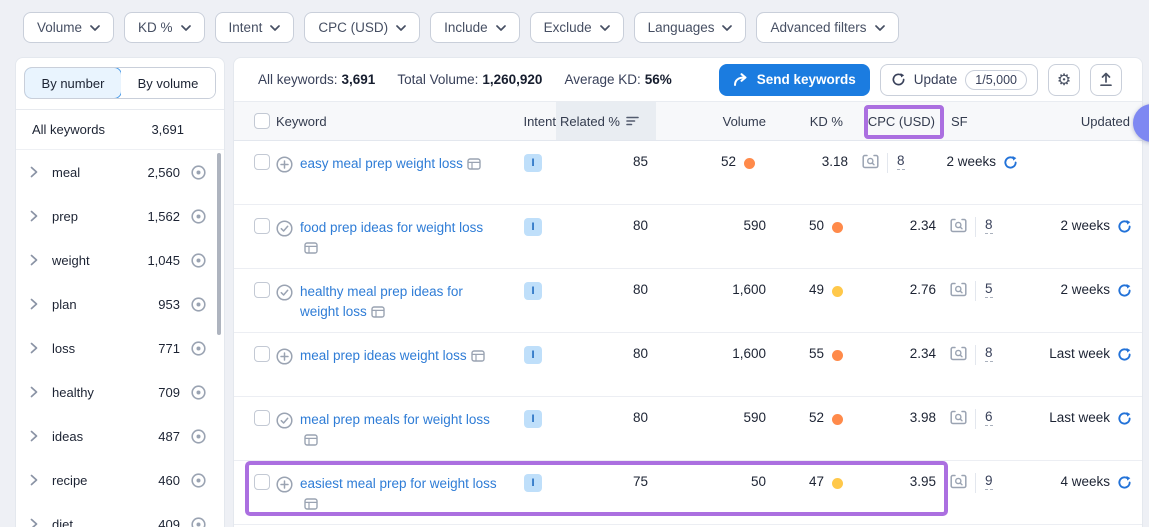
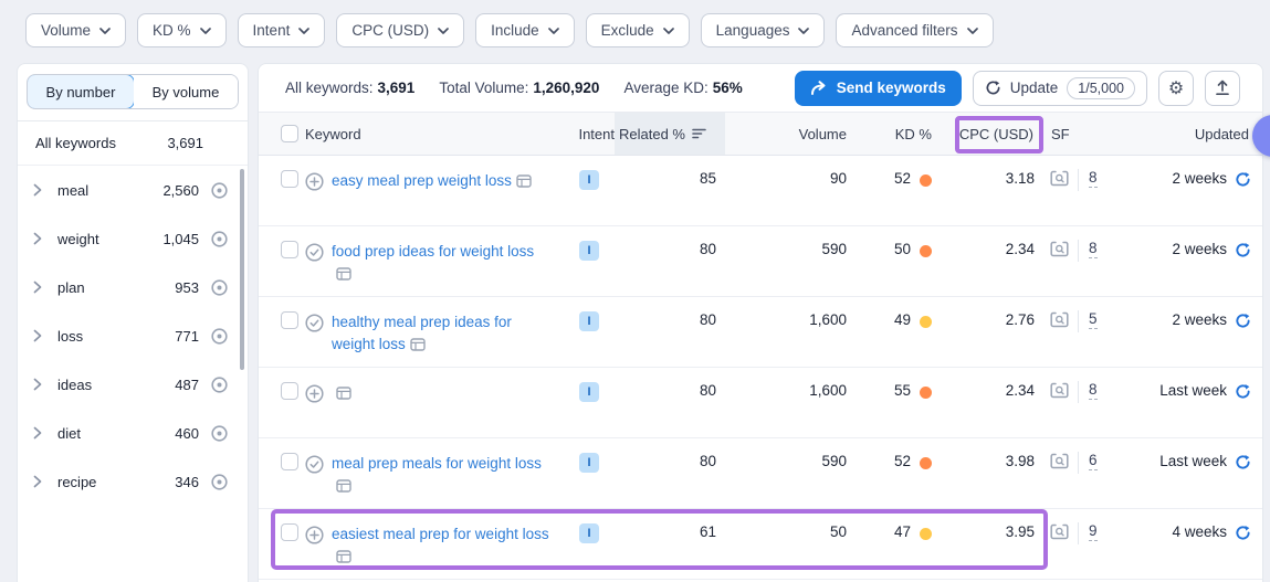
  Volume
  KD %
  Intent
  CPC (USD)
  Include
  Exclude
  Languages
  Advanced filters
  By number
  By volume
  All keywords
  3,691
  meal
  2,560
- prep
- 1,562
  weight
  1,045
  plan
  953
  loss
  771
- healthy
- 709
  ideas
  487
- recipe
+ diet
  460
- diet
+ recipe
- 409
+ 346
  All keywords: 3,691
  Total Volume: 1,260,920
  Average KD: 56%
  Send keywords
  Update
  1/5,000
  ⚙
  Keyword
  Intent
  Related %
  Volume
  KD %
  CPC (USD)
  SF
  Updated
  easy meal prep weight loss
  I
  85
+ 90
  52
  3.18
  8
  2 weeks
  food prep ideas for weight loss
  I
  80
  590
  50
  2.34
  8
  2 weeks
  healthy meal prep ideas for weight loss
  I
  80
  1,600
  49
  2.76
  5
  2 weeks
- meal prep ideas weight loss
  I
  80
  1,600
  55
  2.34
  8
  Last week
  meal prep meals for weight loss
  I
  80
  590
  52
  3.98
  6
  Last week
  easiest meal prep for weight loss
  I
- 75
+ 61
  50
  47
  3.95
  9
  4 weeks
